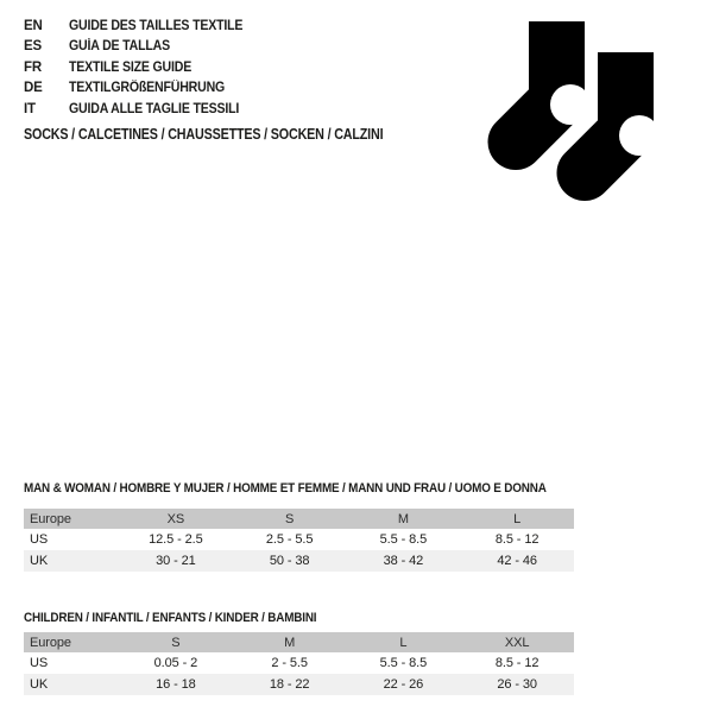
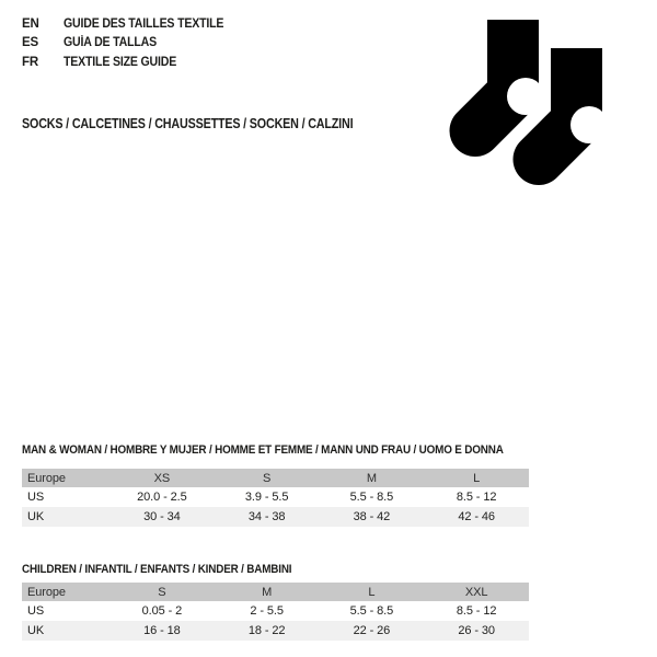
  EN
  GUIDE DES TAILLES TEXTILE
  ES
  GUÍA DE TALLAS
  FR
  TEXTILE SIZE GUIDE
- DE
- TEXTILGRÖßENFÜHRUNG
- IT
- GUIDA ALLE TAGLIE TESSILI
  SOCKS / CALCETINES / CHAUSSETTES / SOCKEN / CALZINI
  MAN & WOMAN / HOMBRE Y MUJER / HOMME ET FEMME / MANN UND FRAU / UOMO E DONNA
  Europe
  XS
  S
  M
  L
  US
- 12.5 - 2.5
+ 20.0 - 2.5
- 2.5 - 5.5
+ 3.9 - 5.5
  5.5 - 8.5
  8.5 - 12
  UK
- 30 - 21
+ 30 - 34
- 50 - 38
+ 34 - 38
  38 - 42
  42 - 46
  CHILDREN / INFANTIL / ENFANTS / KINDER / BAMBINI
  Europe
  S
  M
  L
  XXL
  US
  0.05 - 2
  2 - 5.5
  5.5 - 8.5
  8.5 - 12
  UK
  16 - 18
  18 - 22
  22 - 26
  26 - 30
